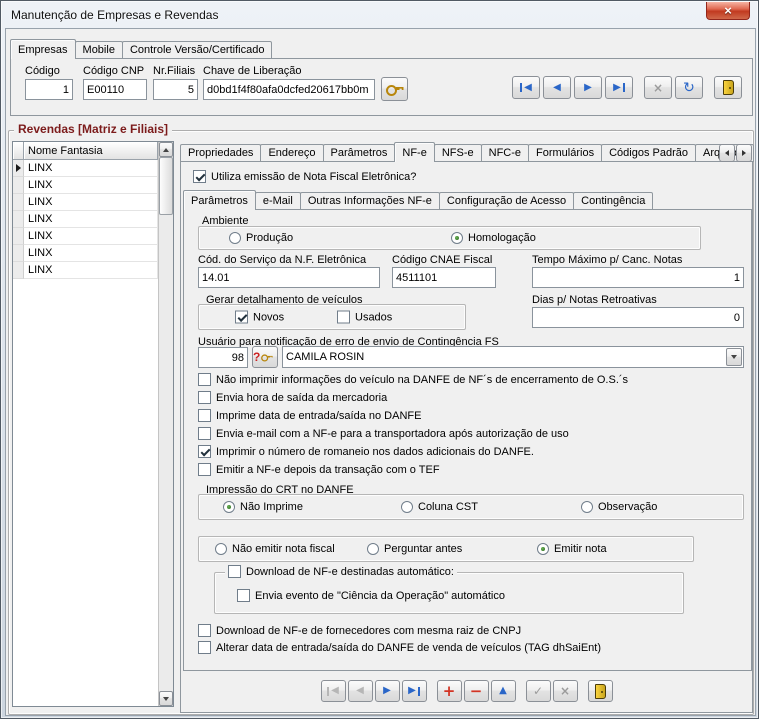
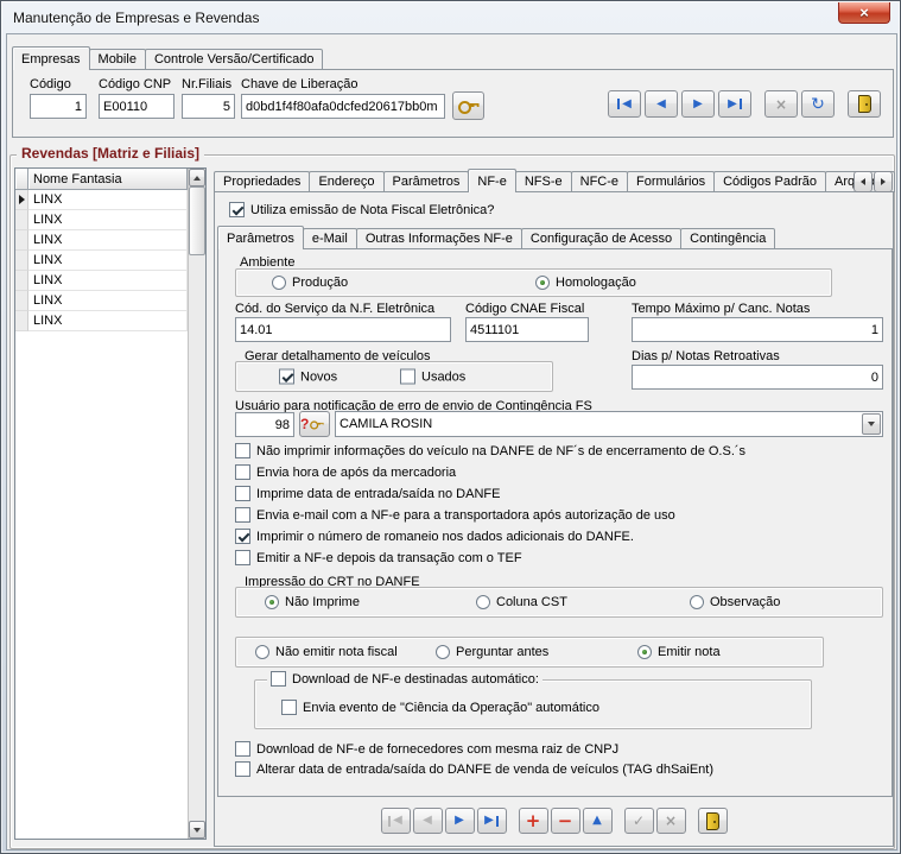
  Manutenção de Empresas e Revendas
  ×
  Empresas
  Mobile
  Controle Versão/Certificado
  Código
  1
  Código CNP
  E00110
  Nr.Filiais
  5
  Chave de Liberação
  d0bd1f4f80afa0dcfed20617bb0m
  ◀
  ◀
  ▶
  ▶
  ×
  ↻
  Revendas [Matriz e Filiais]
  Nome Fantasia
  LINX
  LINX
  LINX
  LINX
  LINX
  LINX
  LINX
  Propriedades
  Endereço
  Parâmetros
  NF-e
  NFS-e
  NFC-e
  Formulários
  Códigos Padrão
  Utiliza emissão de Nota Fiscal Eletrônica?
  Parâmetros
  e-Mail
  Outras Informações NF-e
  Configuração de Acesso
  Contingência
  Ambiente
  Produção
  Homologação
  Cód. do Serviço da N.F. Eletrônica
  14.01
  Código CNAE Fiscal
  4511101
  Tempo Máximo p/ Canc. Notas
  1
  Gerar detalhamento de veículos
  Novos
  Usados
  Dias p/ Notas Retroativas
  0
  Usuário para notificação de erro de envio de Contingência FS
  98
  ?
  CAMILA ROSIN
  Não imprimir informações do veículo na DANFE de NF´s de encerramento de O.S.´s
- Envia hora de saída da mercadoria
+ Envia hora de após da mercadoria
  Imprime data de entrada/saída no DANFE
  Envia e-mail com a NF-e para a transportadora após autorização de uso
  Imprimir o número de romaneio nos dados adicionais do DANFE.
  Emitir a NF-e depois da transação com o TEF
  Impressão do CRT no DANFE
  Não Imprime
  Coluna CST
  Observação
  Não emitir nota fiscal
  Perguntar antes
  Emitir nota
  Download de NF-e destinadas automático:
  Envia evento de "Ciência da Operação" automático
  Download de NF-e de fornecedores com mesma raiz de CNPJ
  Alterar data de entrada/saída do DANFE de venda de veículos (TAG dhSaiEnt)
  ◀
  ◀
  ▶
  ▶
  +
  −
  ▲
  ✓
  ×
